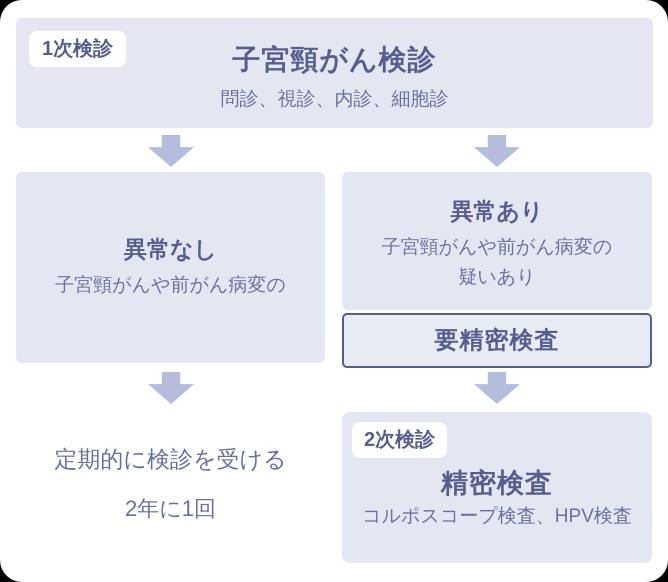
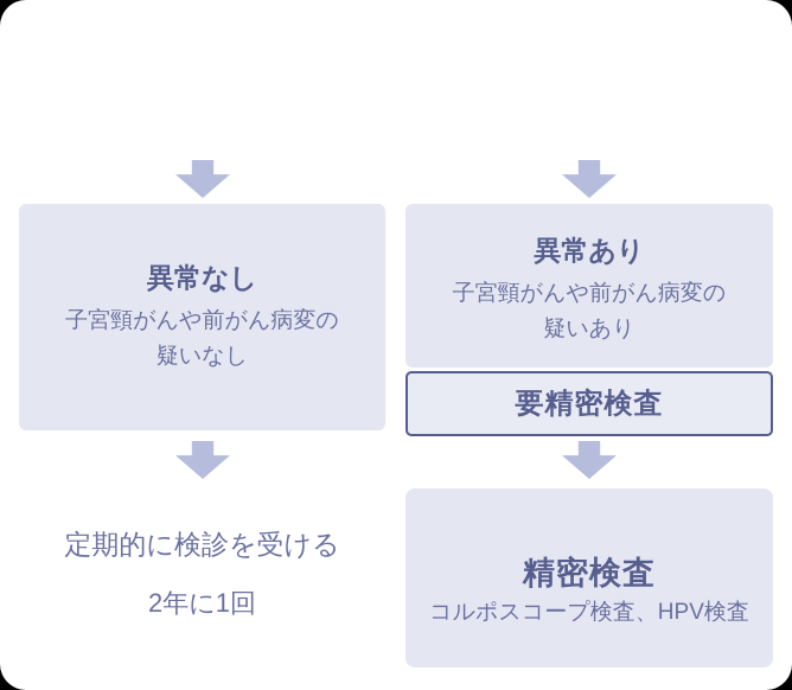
- 1次検診
- 子宮頸がん検診
- 問診、視診、内診、細胞診
  異常なし
  子宮頸がんや前がん病変の
+ 疑いなし
  異常あり
  子宮頸がんや前がん病変の
  疑いあり
  要精密検査
  定期的に検診を受ける
  2年に1回
- 2次検診
  精密検査
  コルポスコープ検査、HPV検査
